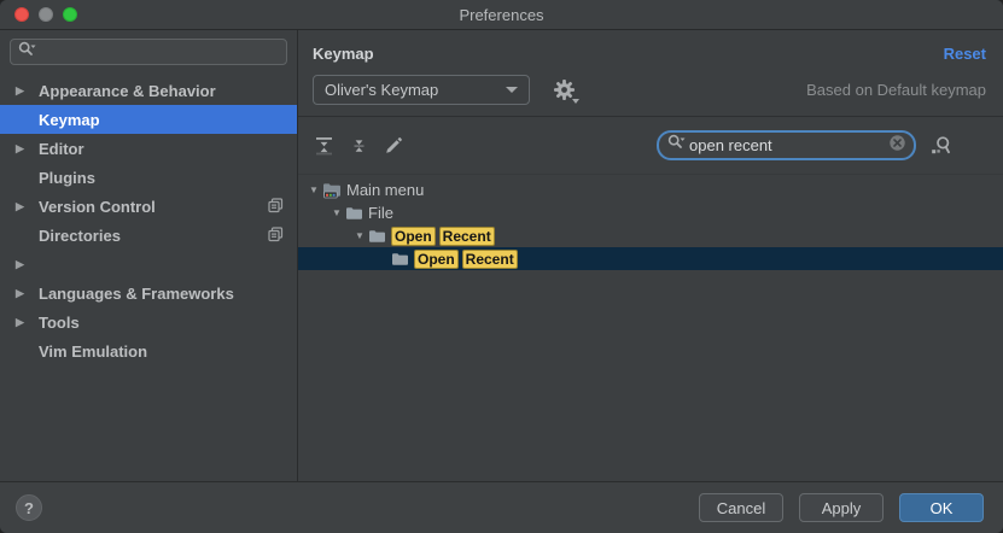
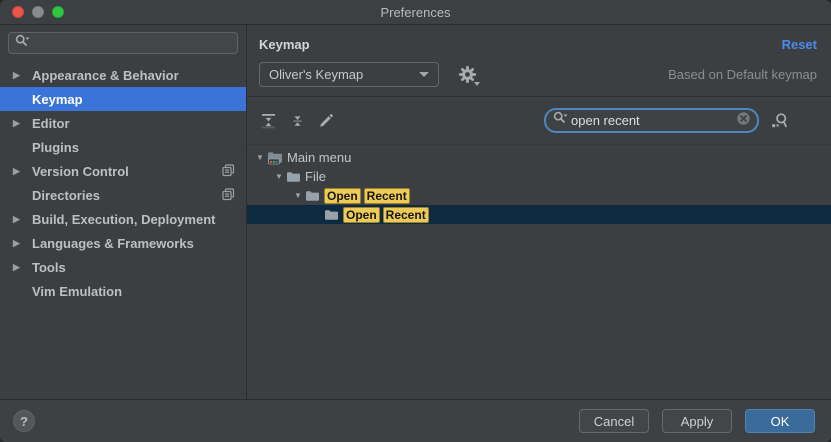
  Preferences
  ▶
  Appearance & Behavior
  Keymap
  ▶
  Editor
  Plugins
  ▶
  Version Control
  Directories
  ▶
+ Build, Execution, Deployment
  ▶
  Languages & Frameworks
  ▶
  Tools
  Vim Emulation
  Keymap
  Reset
  Oliver's Keymap
  Based on Default keymap
  open recent
  ▼
  Main menu
  ▼
  File
  ▼
  Open
  Recent
  Open
  Recent
  ?
  Cancel
  Apply
  OK
